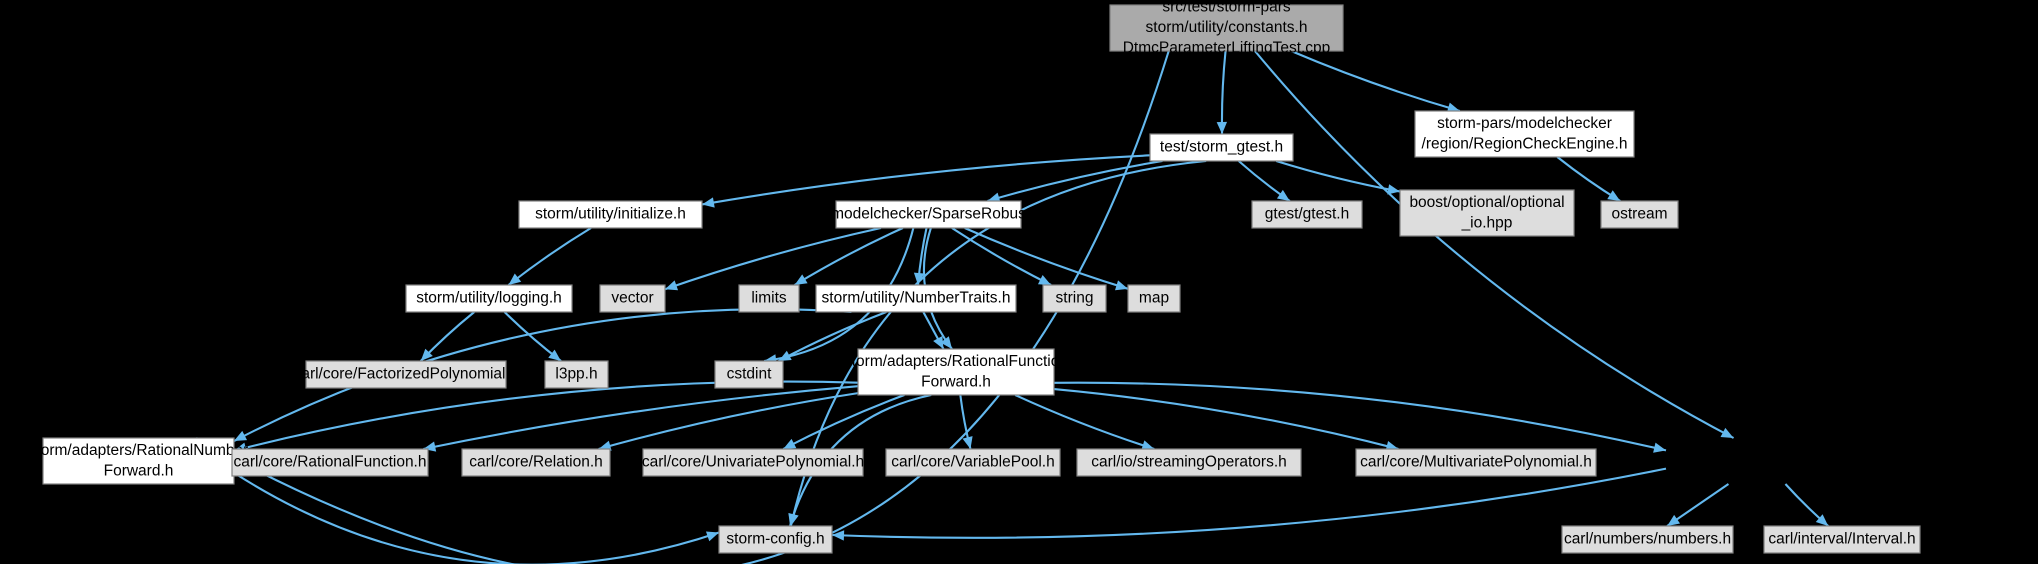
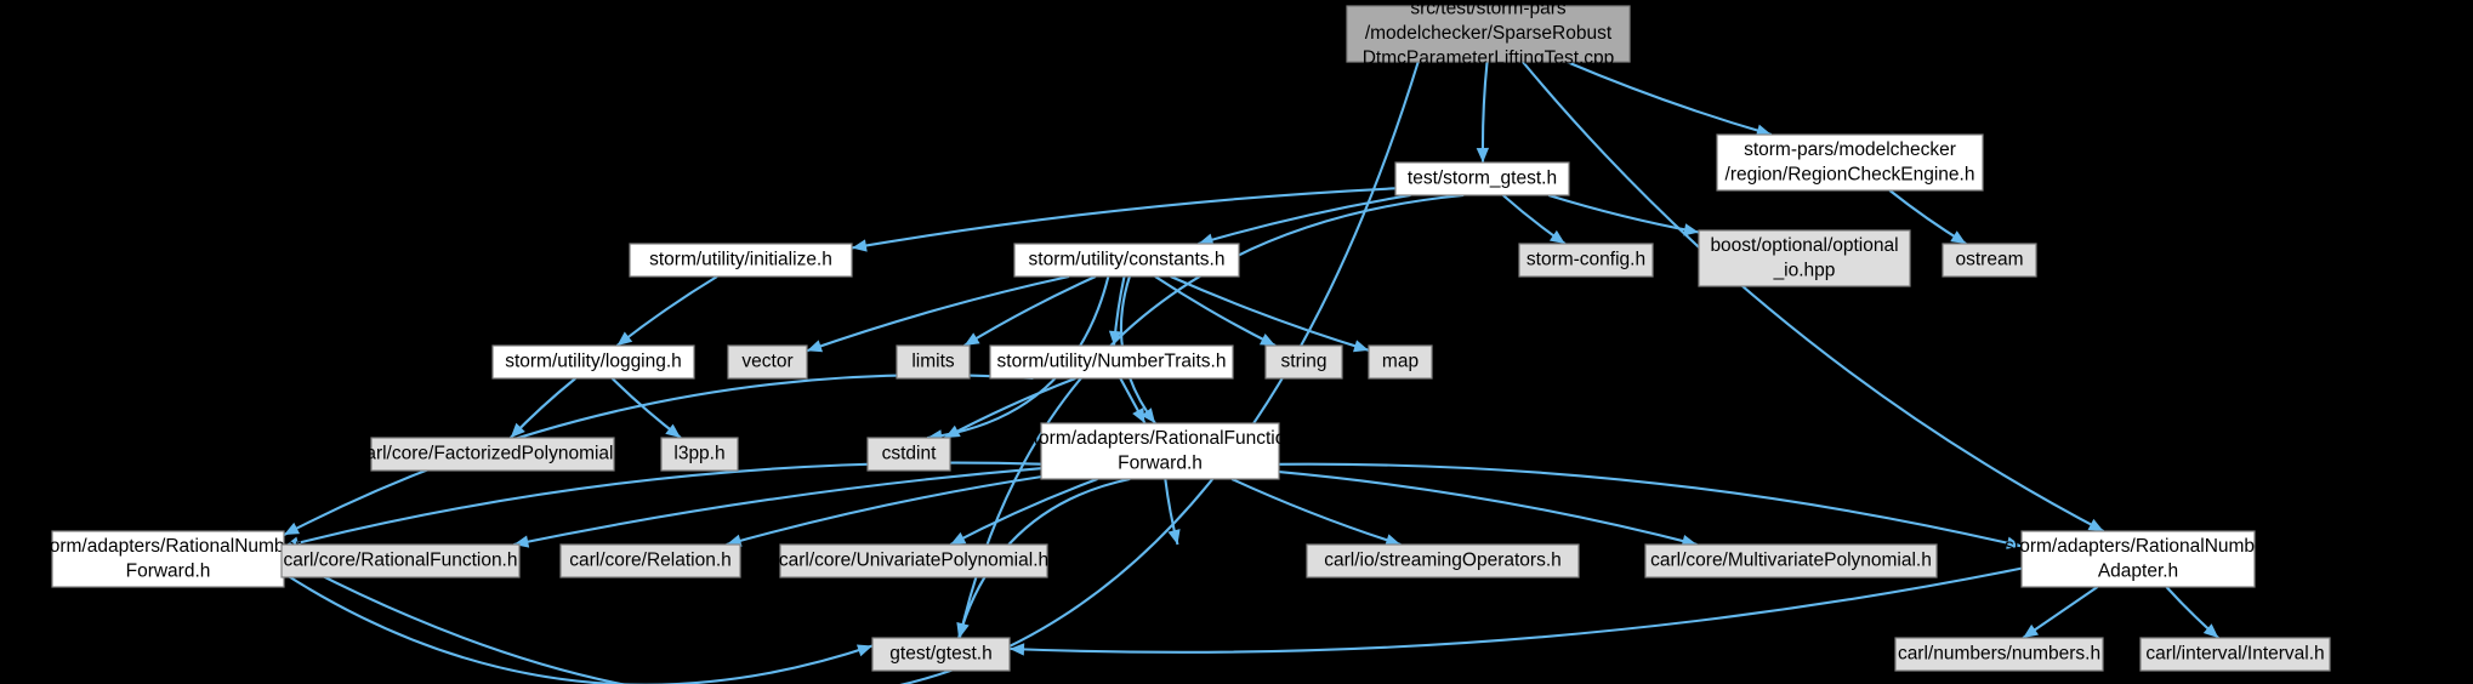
  src/test/storm-pars
- storm/utility/constants.h
+ /modelchecker/SparseRobust
  DtmcParameterLiftingTest.cpp
  test/storm_gtest.h
  storm-pars/modelchecker
  /region/RegionCheckEngine.h
  storm/utility/initialize.h
- /modelchecker/SparseRobust
+ storm/utility/constants.h
- gtest/gtest.h
+ storm-config.h
  boost/optional/optional
  _io.hpp
  ostream
  storm/utility/logging.h
  vector
  limits
  storm/utility/NumberTraits.h
  string
  map
  carl/core/FactorizedPolynomial.h
  l3pp.h
  cstdint
  storm/adapters/RationalFunction
  Forward.h
  storm/adapters/RationalNumb
  Forward.h
  carl/core/RationalFunction.h
  carl/core/Relation.h
  carl/core/UnivariatePolynomial.h
- carl/core/VariablePool.h
  carl/io/streamingOperators.h
  carl/core/MultivariatePolynomial.h
+ storm/adapters/RationalNumber
+ Adapter.h
- storm-config.h
+ gtest/gtest.h
  carl/numbers/numbers.h
  carl/interval/Interval.h
